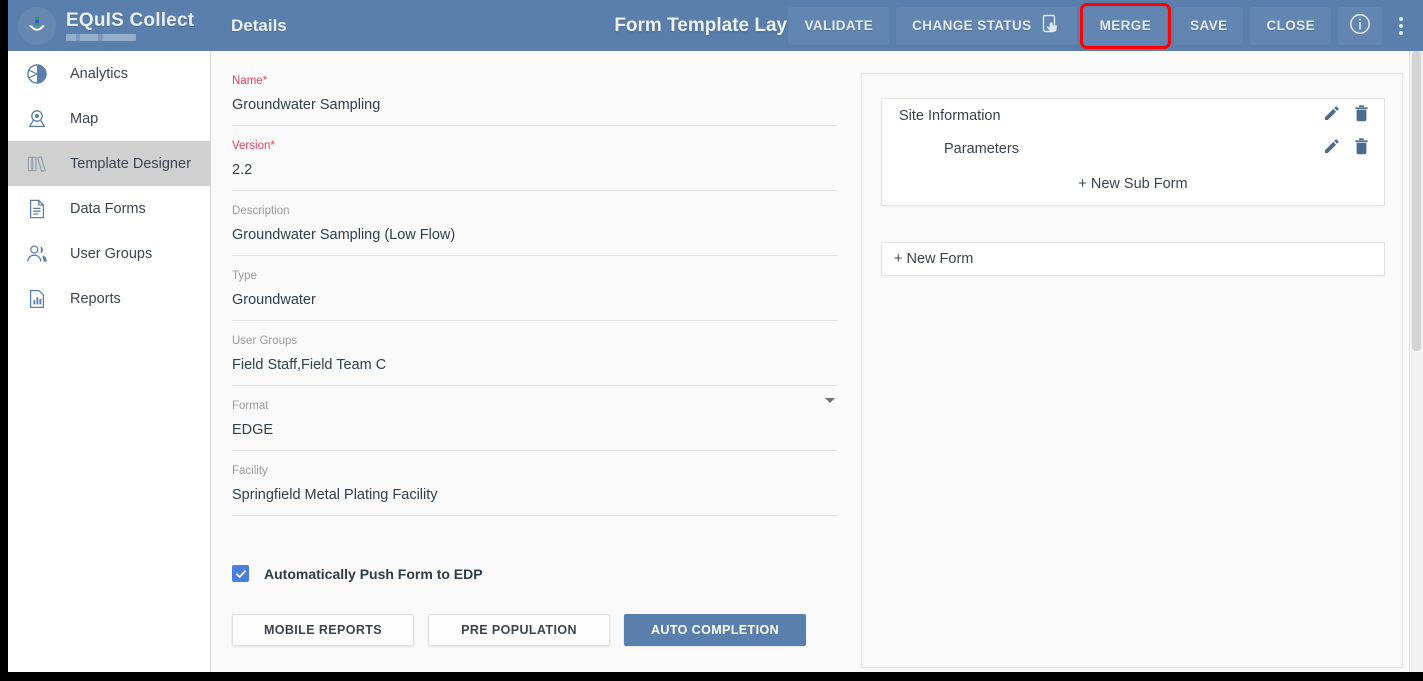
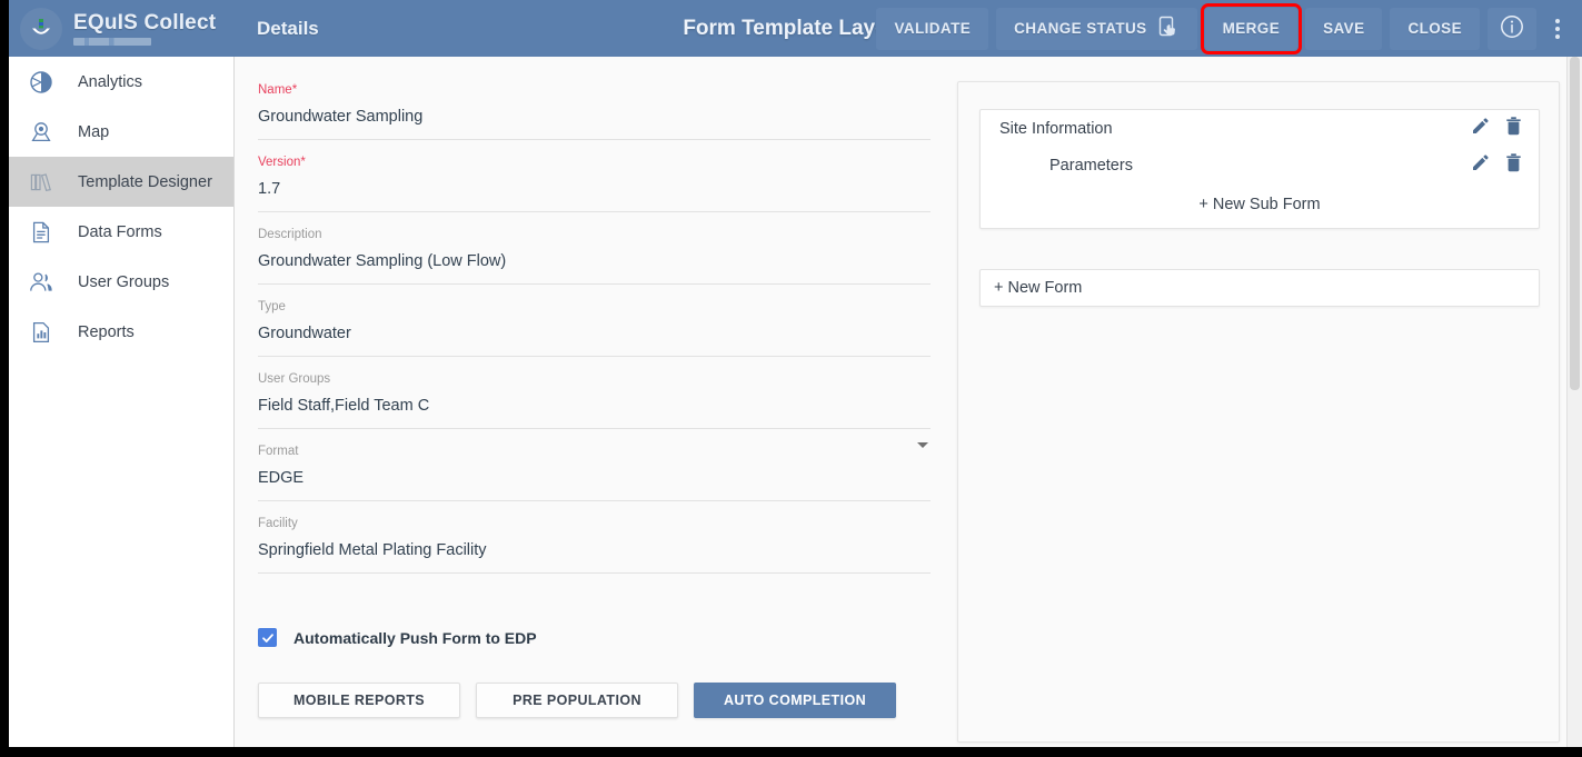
  Form Template Lay
  EQuIS Collect
  Details
  VALIDATE
  CHANGE STATUS
  MERGE
  SAVE
  CLOSE
  Analytics
  Map
  Template Designer
  Data Forms
  User Groups
  Reports
  Name*
  Groundwater Sampling
  Version*
- 2.2
+ 1.7
  Description
  Groundwater Sampling (Low Flow)
  Type
  Groundwater
  User Groups
  Field Staff,Field Team C
  Format
  EDGE
  Facility
  Springfield Metal Plating Facility
  Automatically Push Form to EDP
  MOBILE REPORTS
  PRE POPULATION
  AUTO COMPLETION
  Site Information
  Parameters
  + New Sub Form
  + New Form
